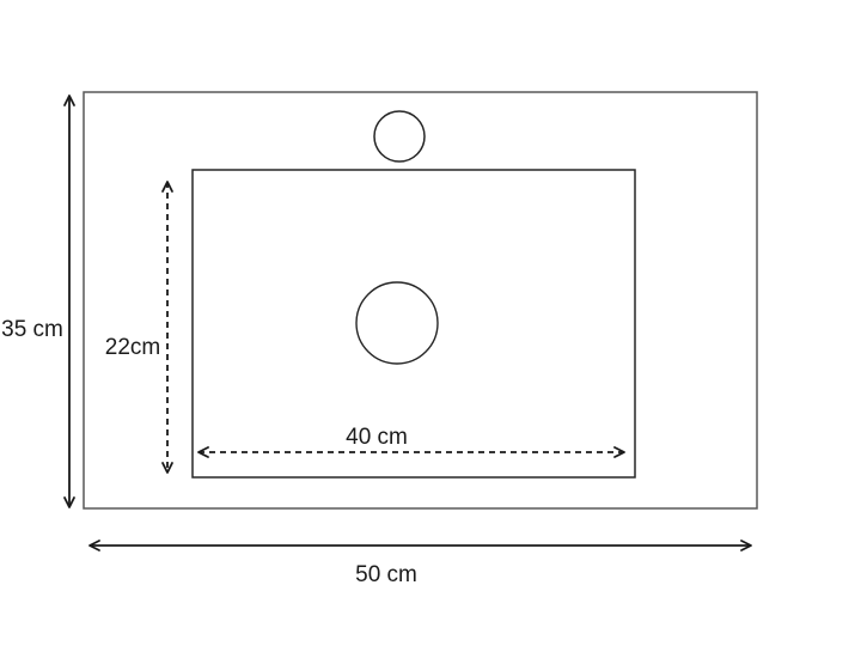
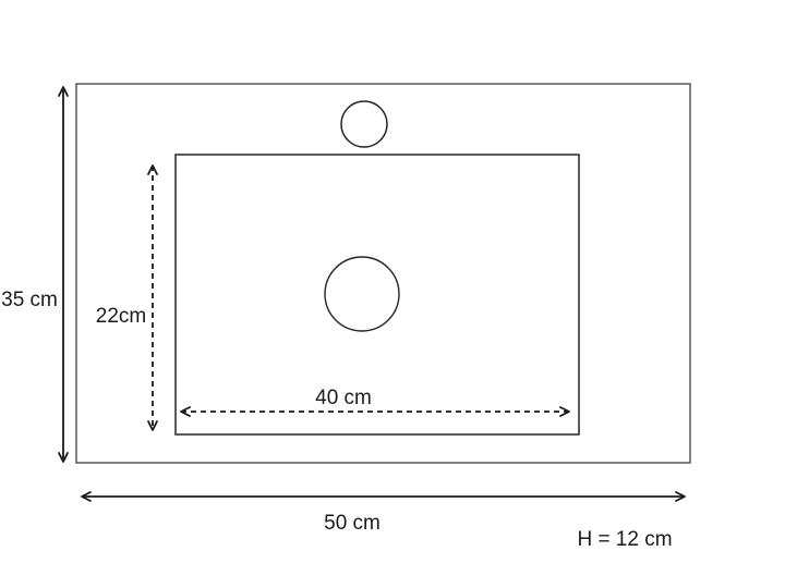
  35 cm
  22cm
  40 cm
  50 cm
+ H = 12 cm
